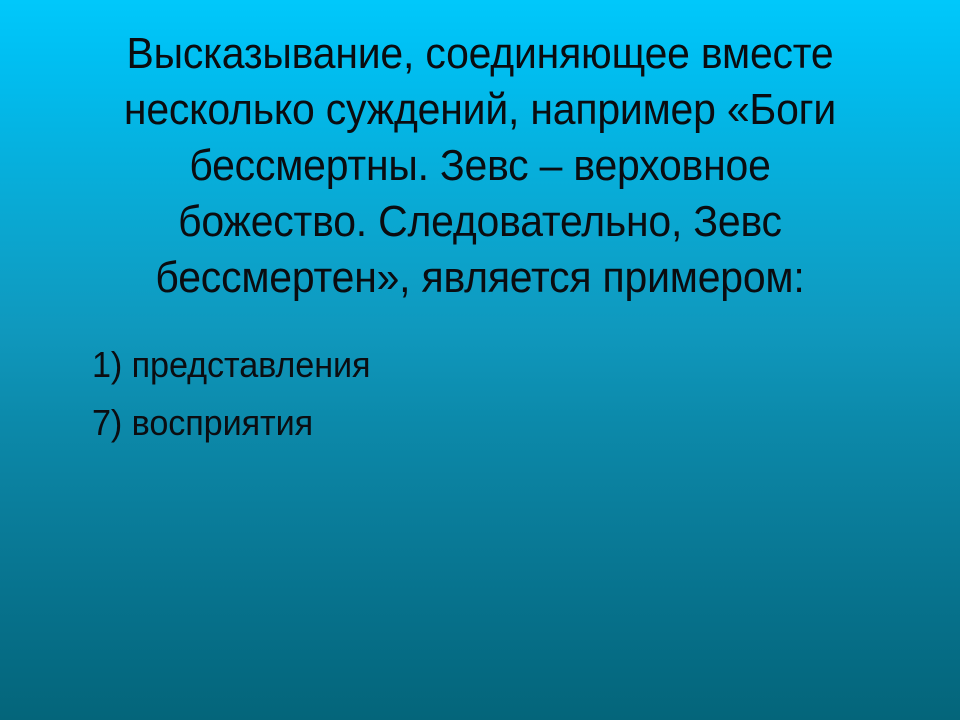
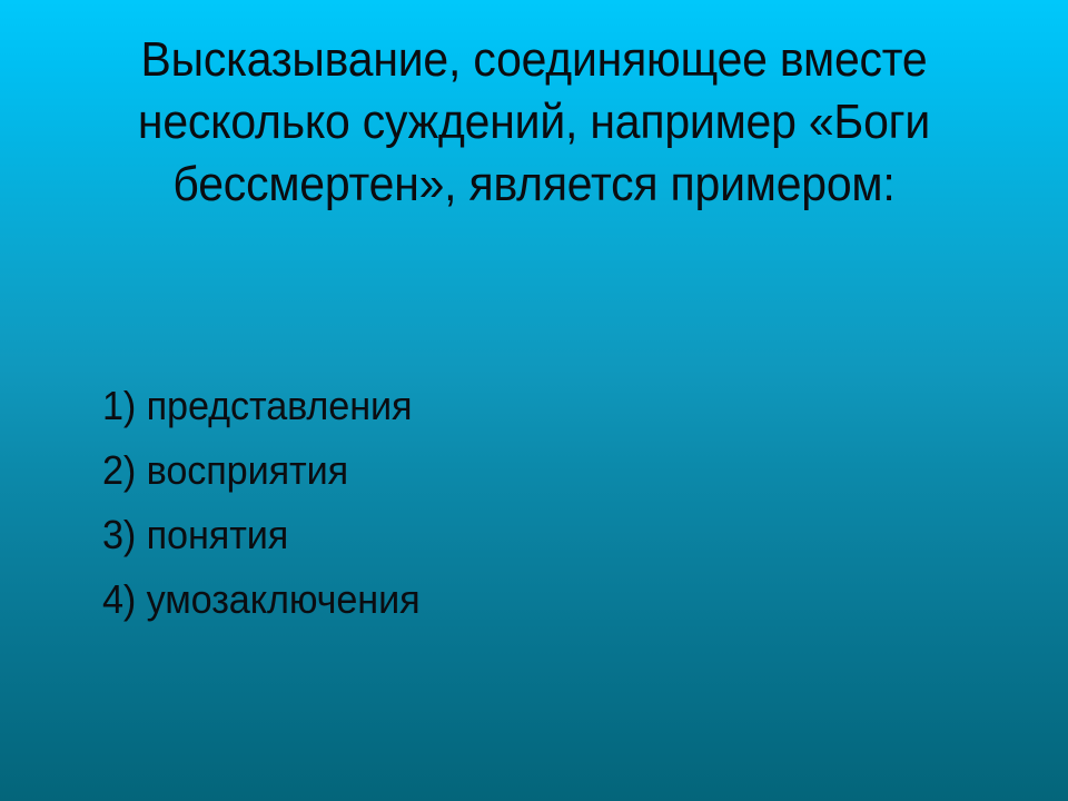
  Высказывание, соединяющее вместе
  несколько суждений, например «Боги
- бессмертны. Зевс – верховное
- божество. Следовательно, Зевс
  бессмертен», является примером:
  1) представления
- 7) восприятия
+ 2) восприятия
+ 3) понятия
+ 4) умозаключения
